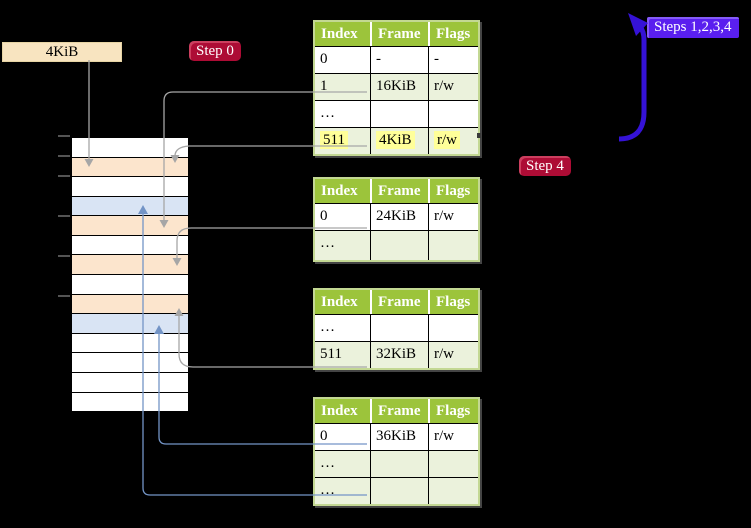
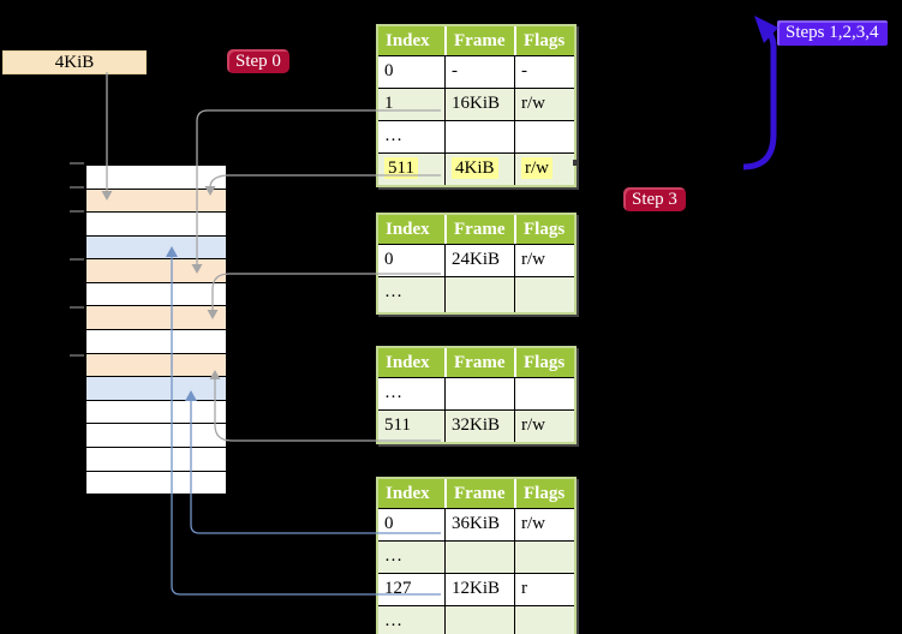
  4KiB
  Step 0
  Steps 1,2,3,4
- Step 4
+ Step 3
  Index
  Frame
  Flags
  0
  -
  -
  1
  16KiB
  r/w
  …
  511
  4KiB
  r/w
  Index
  Frame
  Flags
  0
  24KiB
  r/w
  …
  Index
  Frame
  Flags
  …
  511
  32KiB
  r/w
  Index
  Frame
  Flags
  0
  36KiB
  r/w
  …
+ 127
+ 12KiB
+ r
  …
